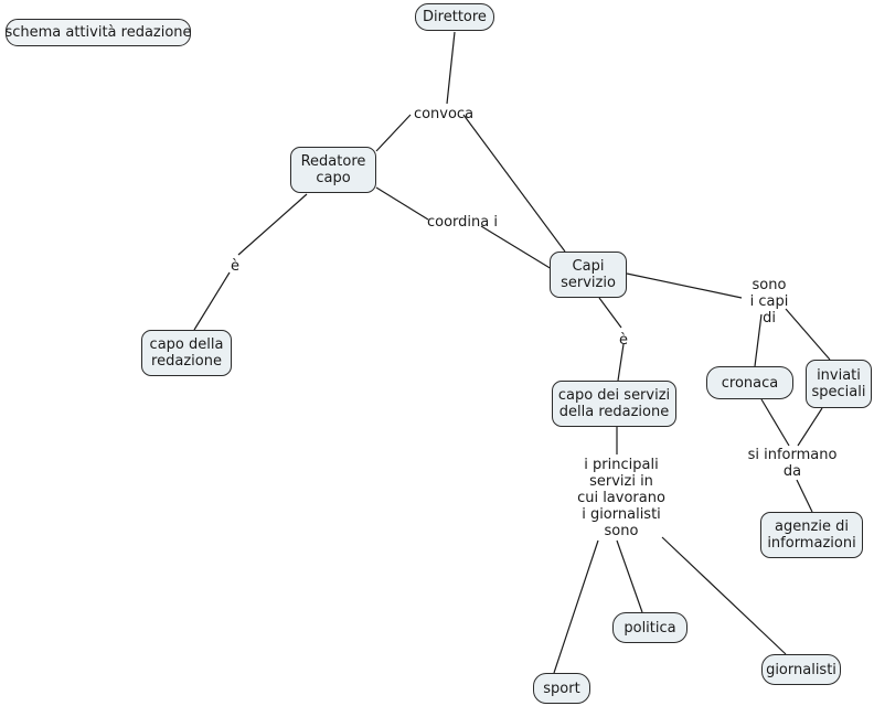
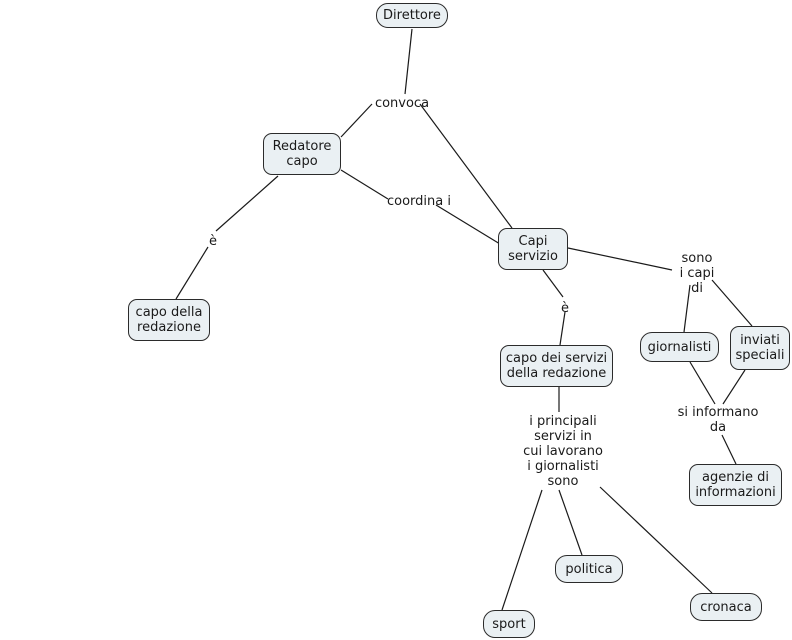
- schema attività redazione
  Direttore
  Redatore
  capo
  Capi
  servizio
  capo della
  redazione
  capo dei servizi
  della redazione
- cronaca
+ giornalisti
  inviati
  speciali
  agenzie di
  informazioni
  politica
- giornalisti
+ cronaca
  sport
  convoca
  coordina i
  è
  è
  sono
  i capi
  di
  si informano
  da
  i principali
  servizi in
  cui lavorano
  i giornalisti
  sono
